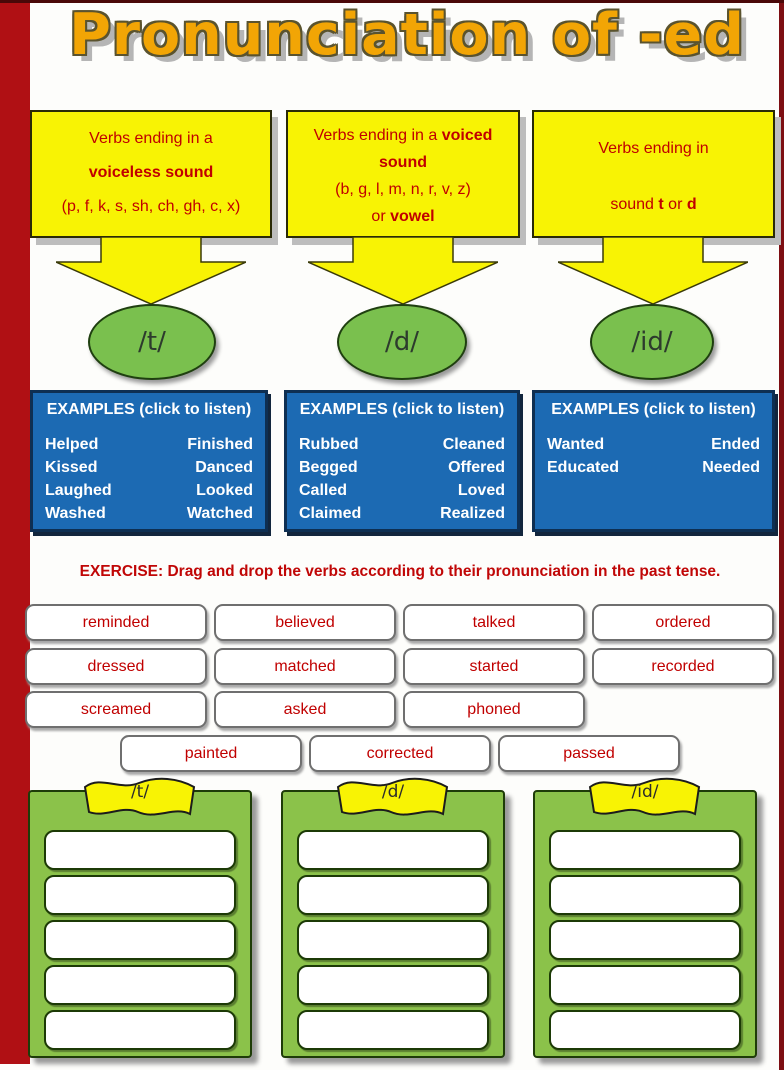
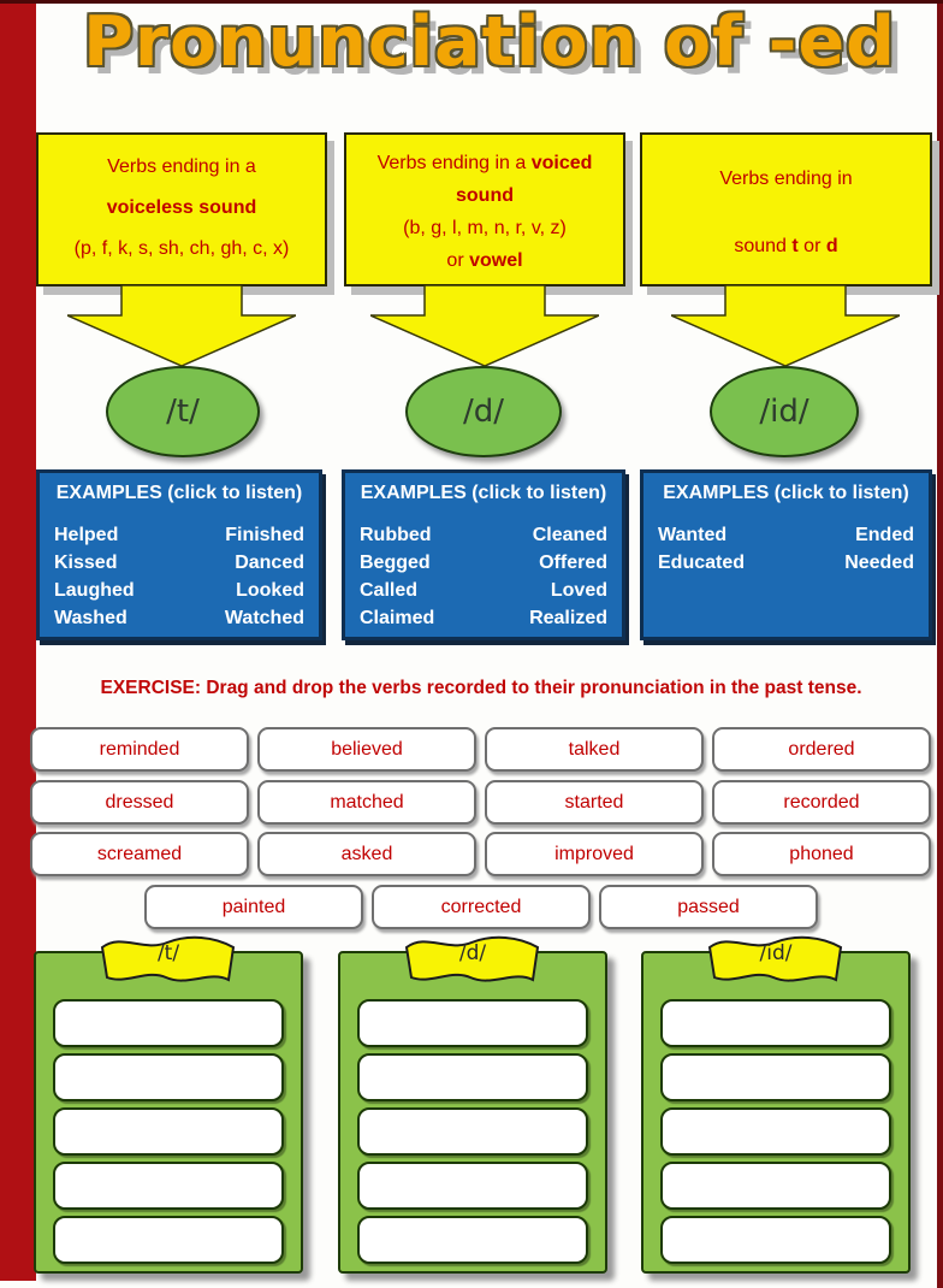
  Pronunciation of -ed
  Verbs ending in a
  voiceless sound
  (p, f, k, s, sh, ch, gh, c, x)
  Verbs ending in a voiced
  sound
  (b, g, l, m, n, r, v, z)
  or vowel
  Verbs ending in
  sound t or d
  /t/
  /d/
  /id/
  EXAMPLES (click to listen)
  Helped
  Kissed
  Laughed
  Washed
  Finished
  Danced
  Looked
  Watched
  EXAMPLES (click to listen)
  Rubbed
  Begged
  Called
  Claimed
  Cleaned
  Offered
  Loved
  Realized
  EXAMPLES (click to listen)
  Wanted
  Educated
  Ended
  Needed
- EXERCISE: Drag and drop the verbs according to their pronunciation in the past tense.
+ EXERCISE: Drag and drop the verbs recorded to their pronunciation in the past tense.
  reminded
  believed
  talked
  ordered
  dressed
  matched
  started
  recorded
  screamed
  asked
+ improved
  phoned
  painted
  corrected
  passed
  /t/
  /d/
  /id/
